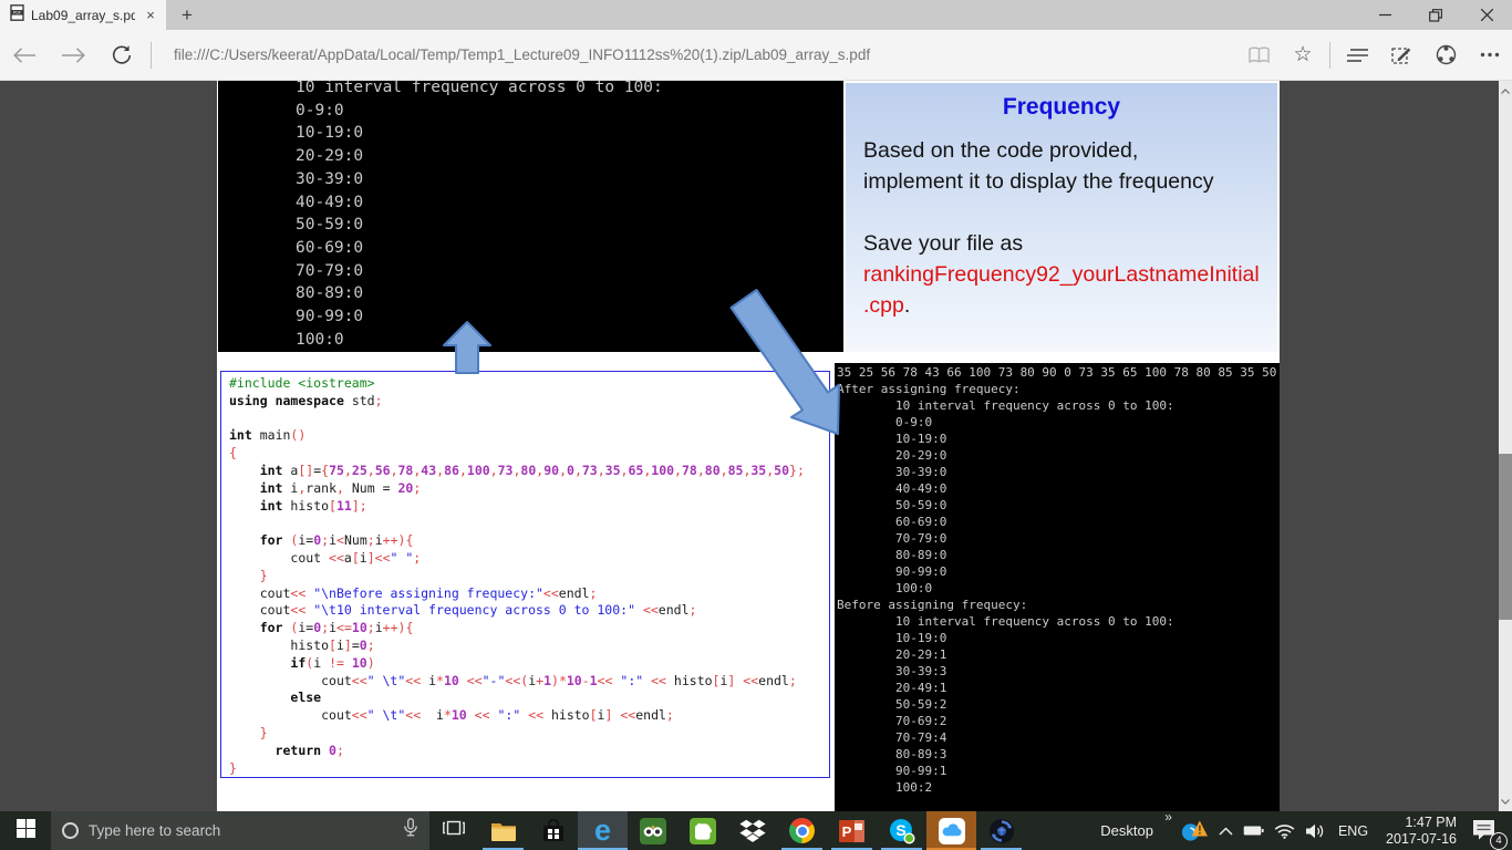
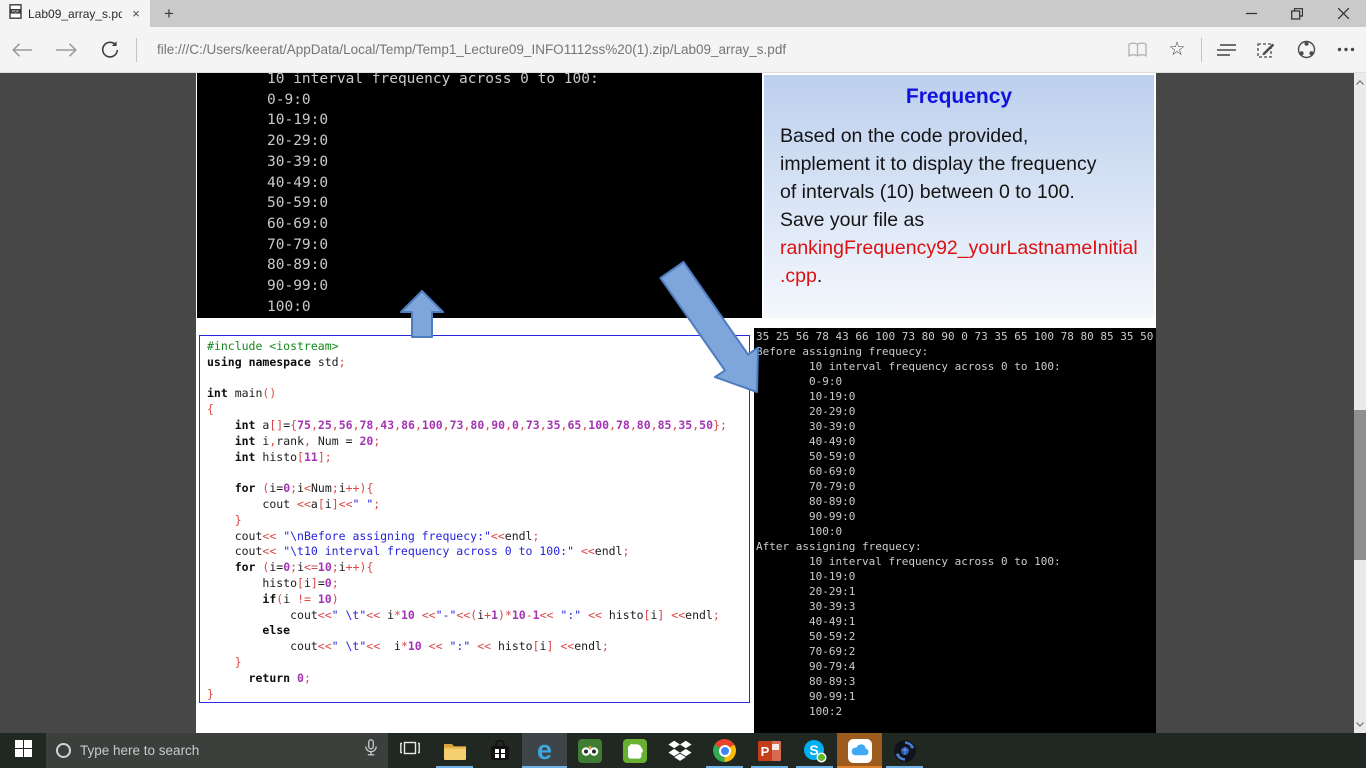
  Lab09_array_s.pd
  ×
  +
  file:///C:/Users/keerat/AppData/Local/Temp/Temp1_Lecture09_INFO1112ss%20(1).zip/Lab09_array_s.pdf
  ☆
  10 interval frequency across 0 to 100:
  0-9:0
  10-19:0
  20-29:0
  30-39:0
  40-49:0
  50-59:0
  60-69:0
  70-79:0
  80-89:0
  90-99:0
  100:0
  Frequency
  Based on the code provided,
  implement it to display the frequency
+ of intervals (10) between 0 to 100.
  Save your file as
  rankingFrequency92_yourLastnameInitial.cpp.
  #include <iostream>
  using namespace std;
  int main()
  {
  int a[]={75,25,56,78,43,86,100,73,80,90,0,73,35,65,100,78,80,85,35,50};
  int i,rank, Num = 20;
  int histo[11];
  for (i=0;i<Num;i++){
  cout <<a[i]<<" ";
  }
  cout<< "\nBefore assigning frequecy:"<<endl;
  cout<< "\t10 interval frequency across 0 to 100:" <<endl;
  for (i=0;i<=10;i++){
  histo[i]=0;
  if(i != 10)
  cout<<" \t"<< i*10 <<"-"<<(i+1)*10-1<< ":" << histo[i] <<endl;
  else
  cout<<" \t"<< i*10 << ":" << histo[i] <<endl;
  }
  return 0;
  }
  35 25 56 78 43 66 100 73 80 90 0 73 35 65 100 78 80 85 35 50
- After assigning frequecy:
+ Before assigning frequecy:
  10 interval frequency across 0 to 100:
  0-9:0
  10-19:0
  20-29:0
  30-39:0
  40-49:0
  50-59:0
  60-69:0
  70-79:0
  80-89:0
  90-99:0
  100:0
- Before assigning frequecy:
+ After assigning frequecy:
  10 interval frequency across 0 to 100:
  10-19:0
  20-29:1
  30-39:3
- 20-49:1
+ 40-49:1
  50-59:2
  70-69:2
- 70-79:4
+ 90-79:4
  80-89:3
  90-99:1
  100:2
  Type here to search
  e
  P
  S
- »
- Desktop
- ENG
- 1:47 PM
- 2017-07-16
- 4
